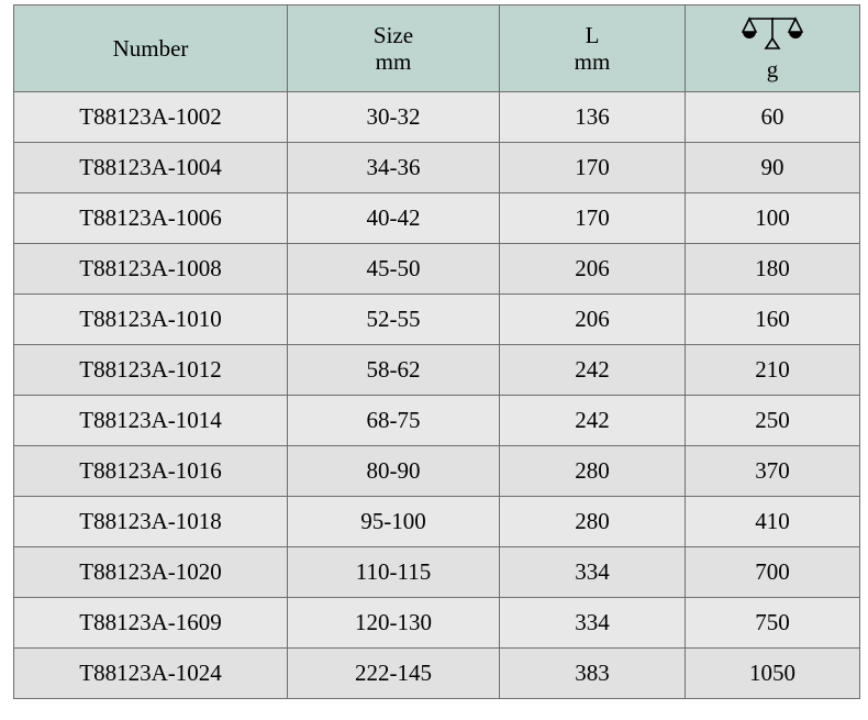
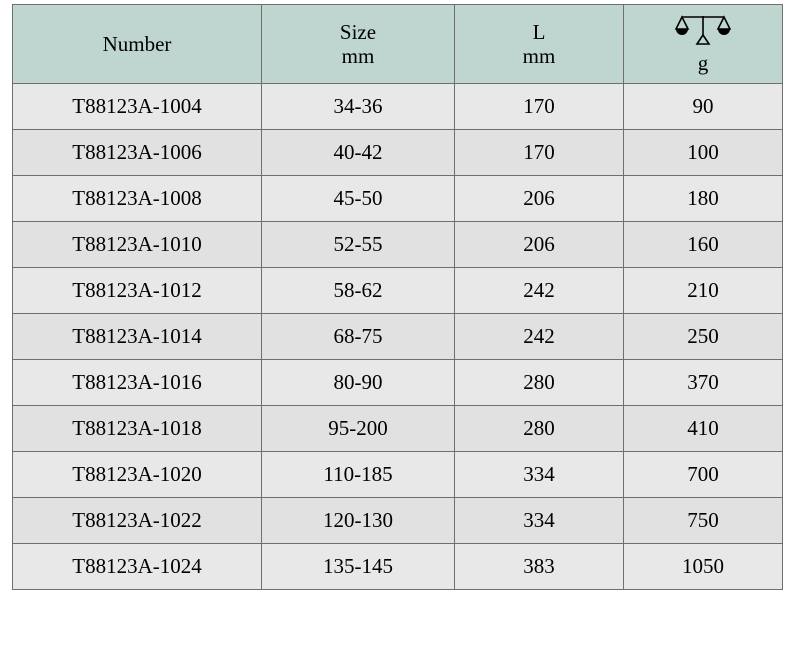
  Number	Size mm	L mm	g
- T88123A-1002	30-32	136	60
  T88123A-1004	34-36	170	90
  T88123A-1006	40-42	170	100
  T88123A-1008	45-50	206	180
  T88123A-1010	52-55	206	160
  T88123A-1012	58-62	242	210
  T88123A-1014	68-75	242	250
  T88123A-1016	80-90	280	370
- T88123A-1018	95-100	280	410
+ T88123A-1018	95-200	280	410
- T88123A-1020	110-115	334	700
+ T88123A-1020	110-185	334	700
- T88123A-1609	120-130	334	750
+ T88123A-1022	120-130	334	750
- T88123A-1024	222-145	383	1050
+ T88123A-1024	135-145	383	1050
